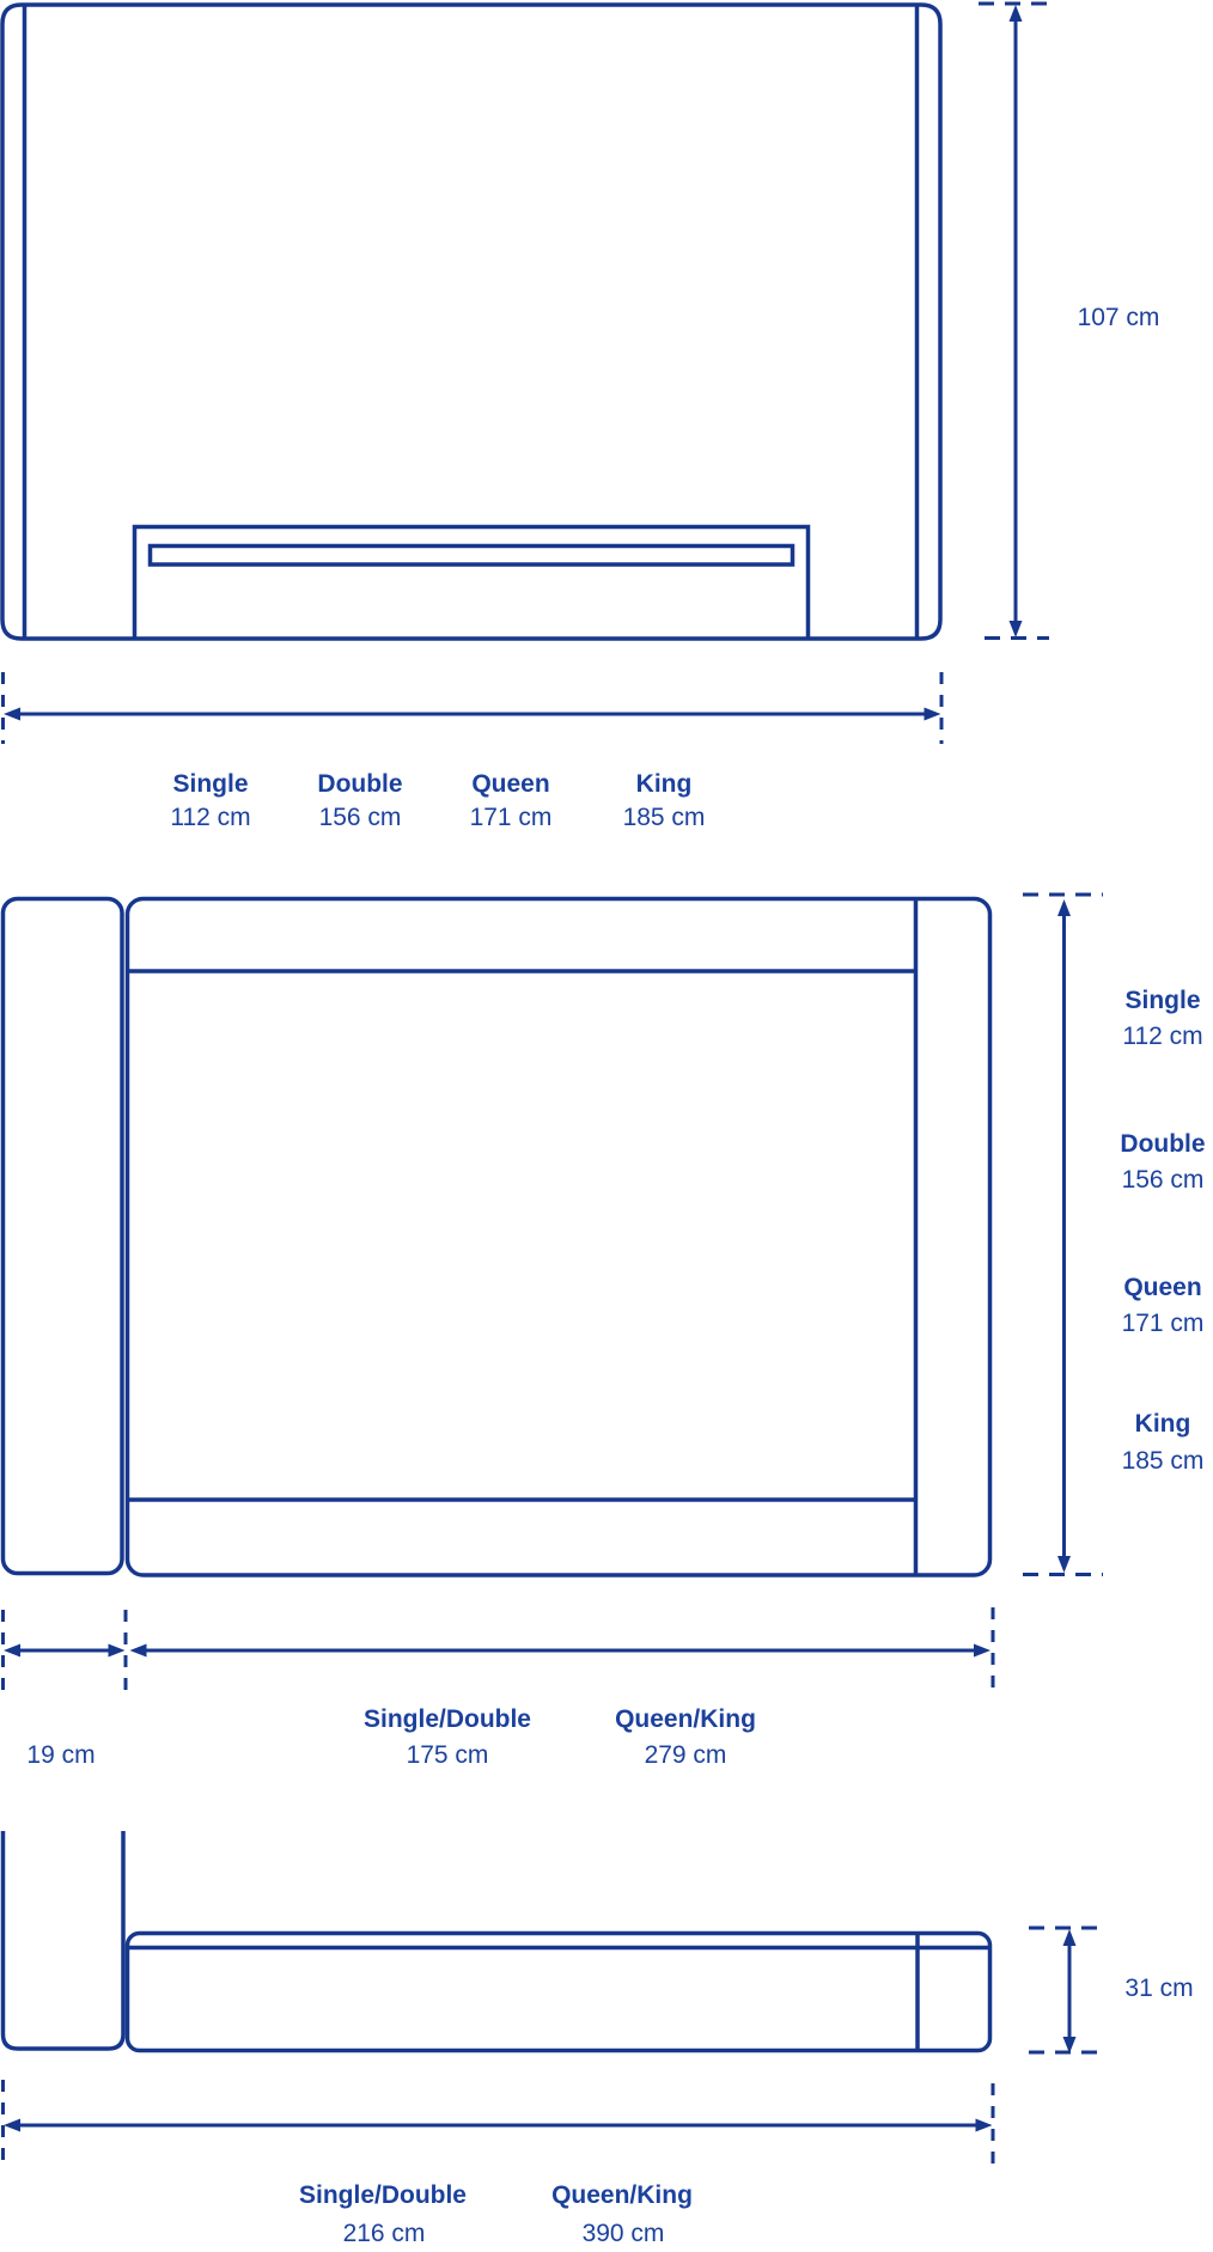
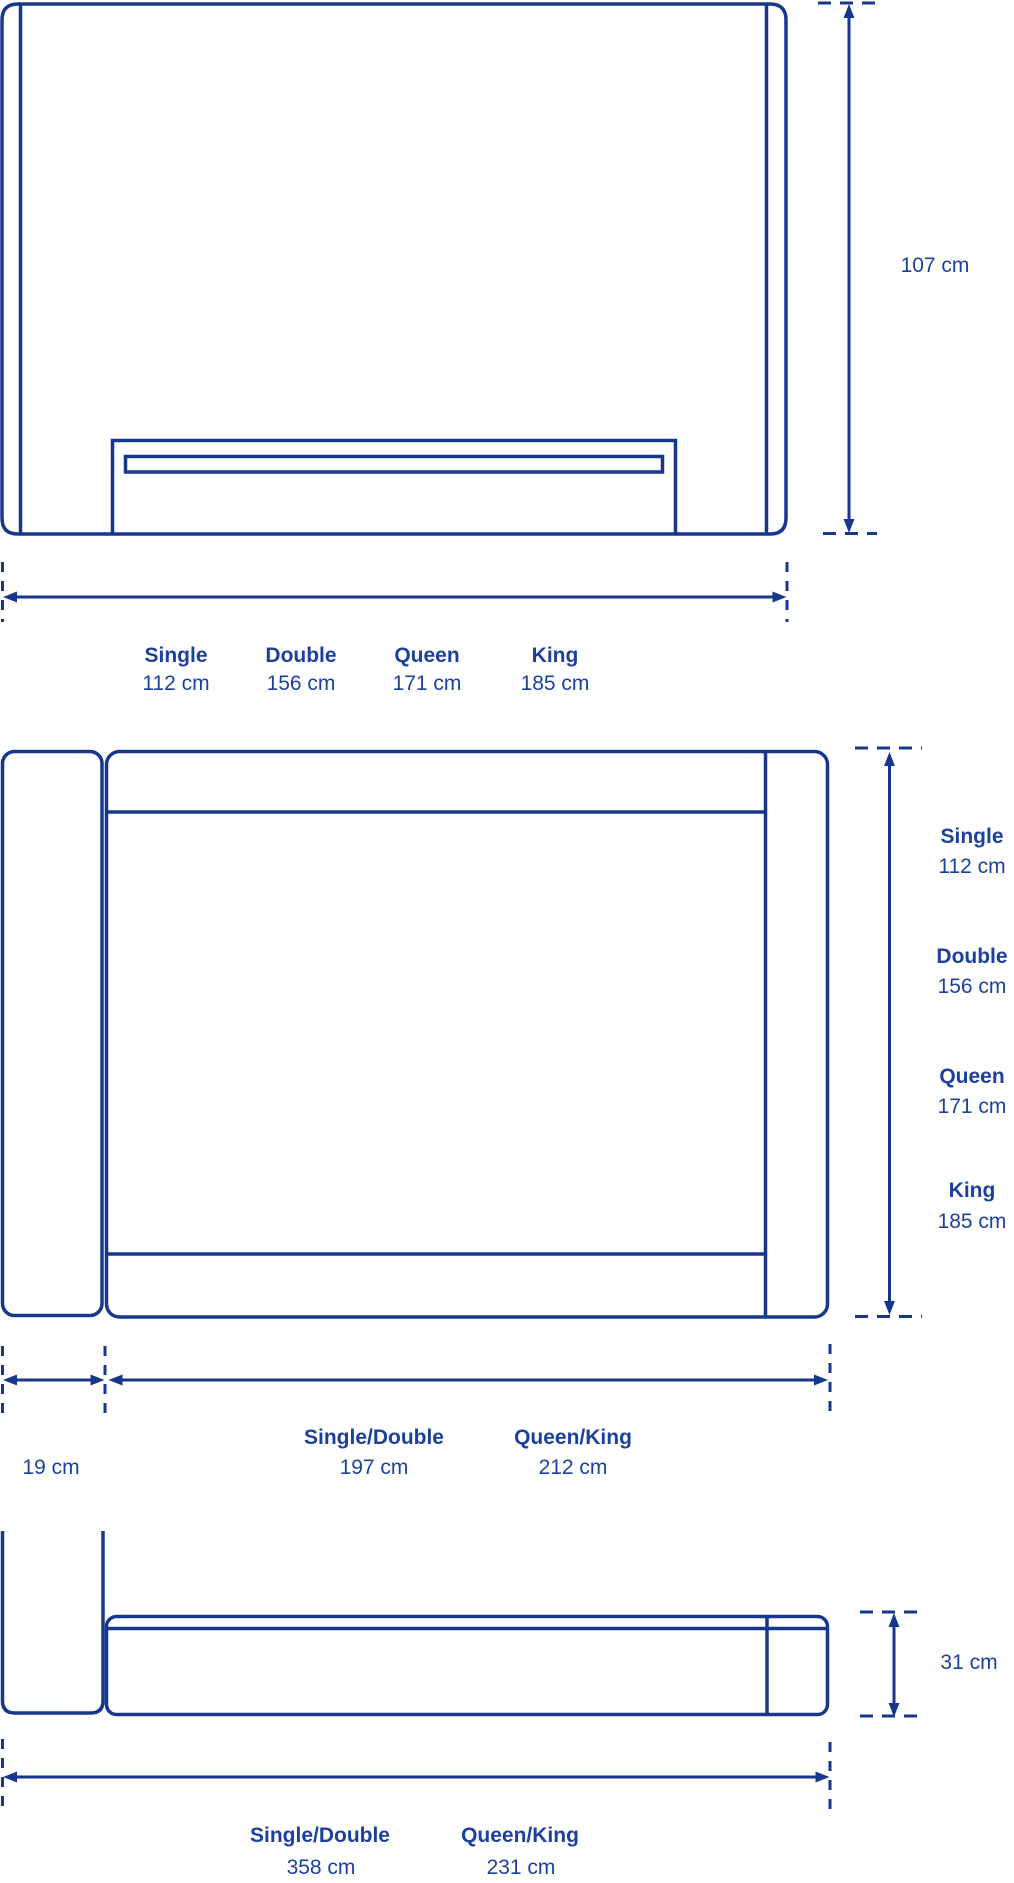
  107 cm
  Single
  112 cm
  Double
  156 cm
  Queen
  171 cm
  King
  185 cm
  Single
  112 cm
  Double
  156 cm
  Queen
  171 cm
  King
  185 cm
  19 cm
  Single/Double
- 175 cm
+ 197 cm
  Queen/King
- 279 cm
+ 212 cm
  31 cm
  Single/Double
- 216 cm
+ 358 cm
  Queen/King
- 390 cm
+ 231 cm
